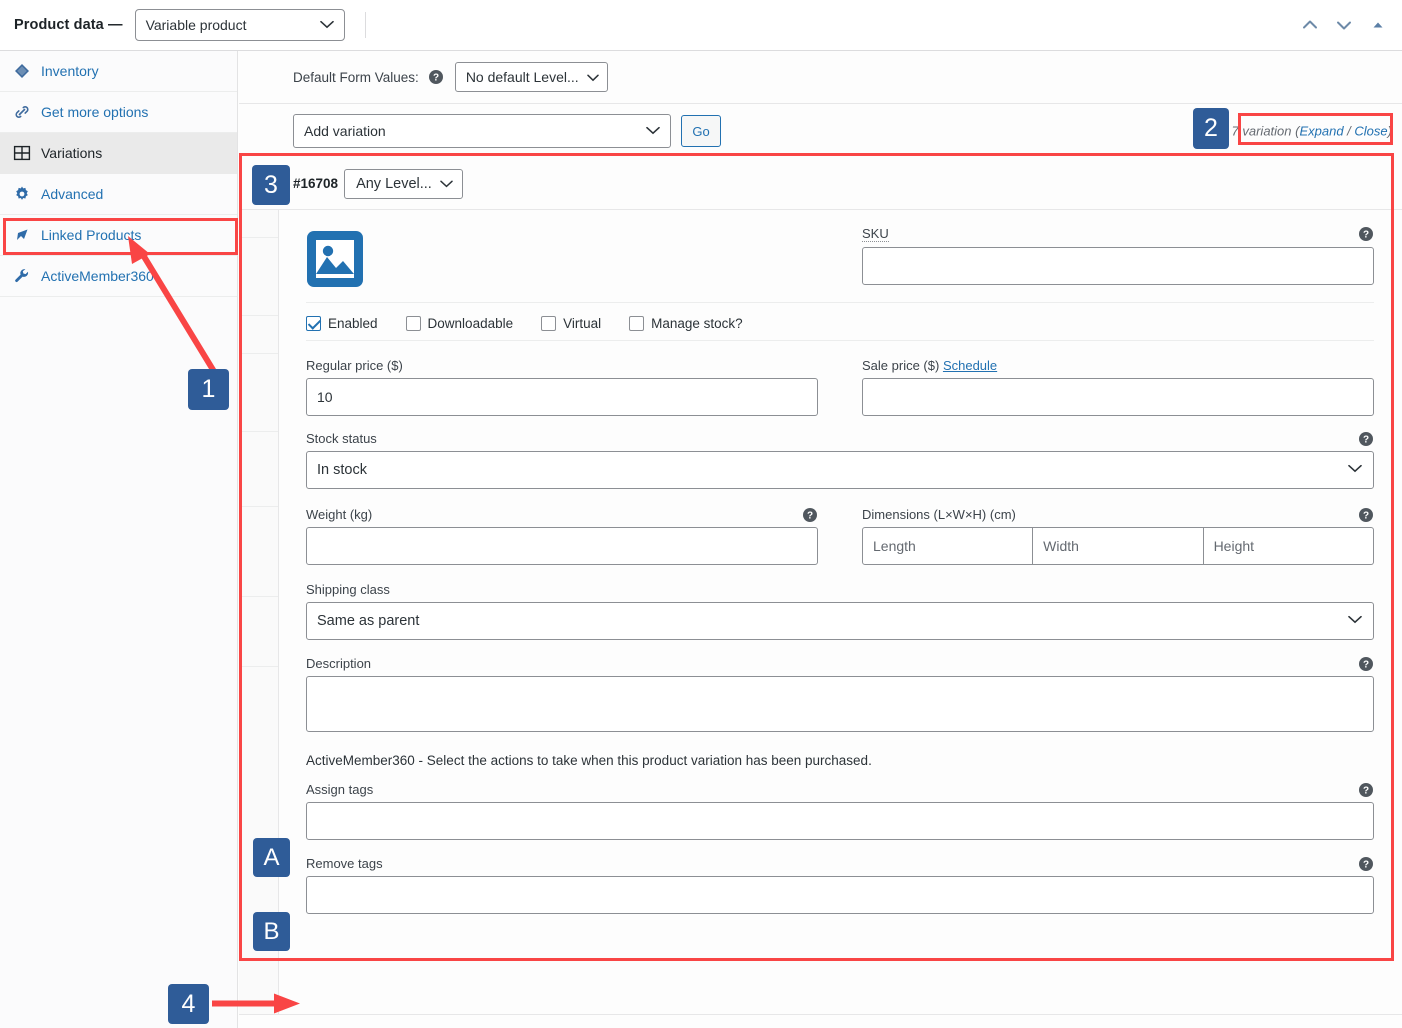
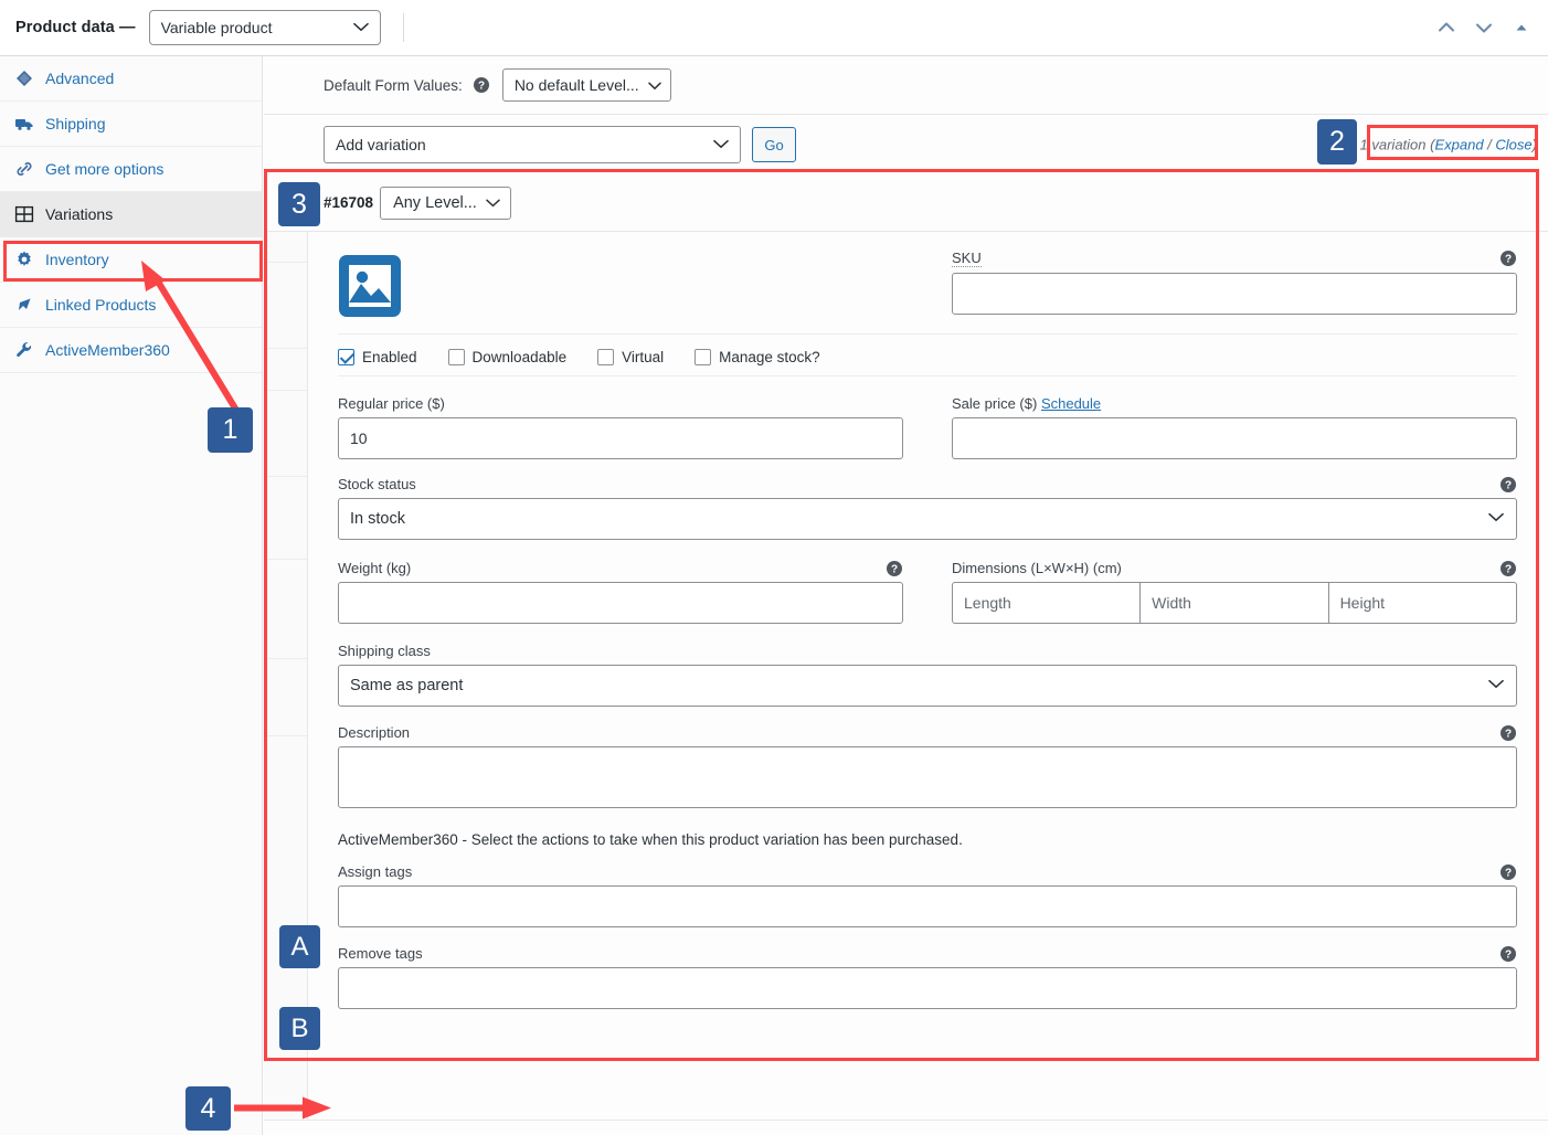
  Product data —
  Variable product
- Inventory
+ Advanced
+ Shipping
  Get more options
  Variations
- Advanced
+ Inventory
  Linked Products
  ActiveMember360
  Default Form Values:
  ?
  No default Level...
  Add variation
  Go
- 7 variation (Expand / Close)
+ 1 variation (Expand / Close)
  #16708
  Any Level...
  SKU
  ?
  Enabled
  Downloadable
  Virtual
  Manage stock?
  Regular price ($)
  10
  Sale price ($) Schedule
  Stock status
  ?
  In stock
  Weight (kg)
  ?
  Dimensions (L×W×H) (cm)
  ?
  Length
  Width
  Height
  Shipping class
  Same as parent
  Description
  ?
  ActiveMember360 - Select the actions to take when this product variation has been purchased.
  Assign tags
  ?
  Remove tags
  ?
  1
  2
  3
  A
  B
  4
